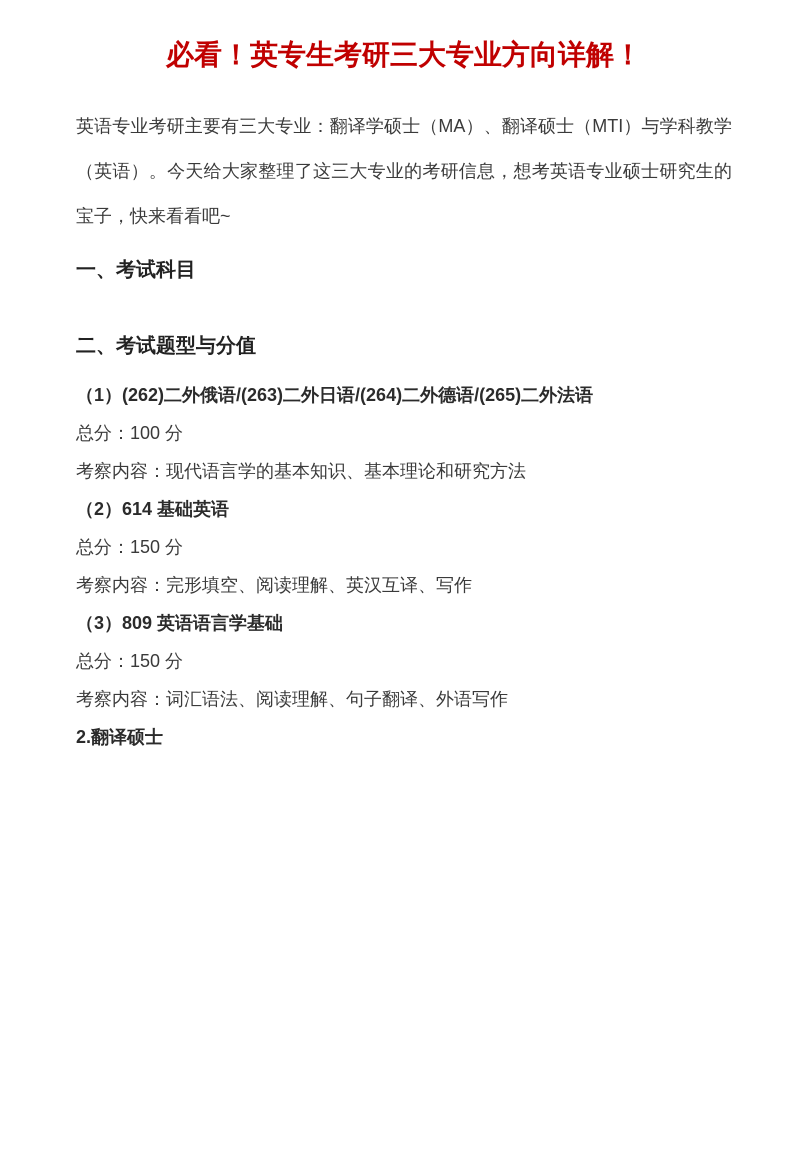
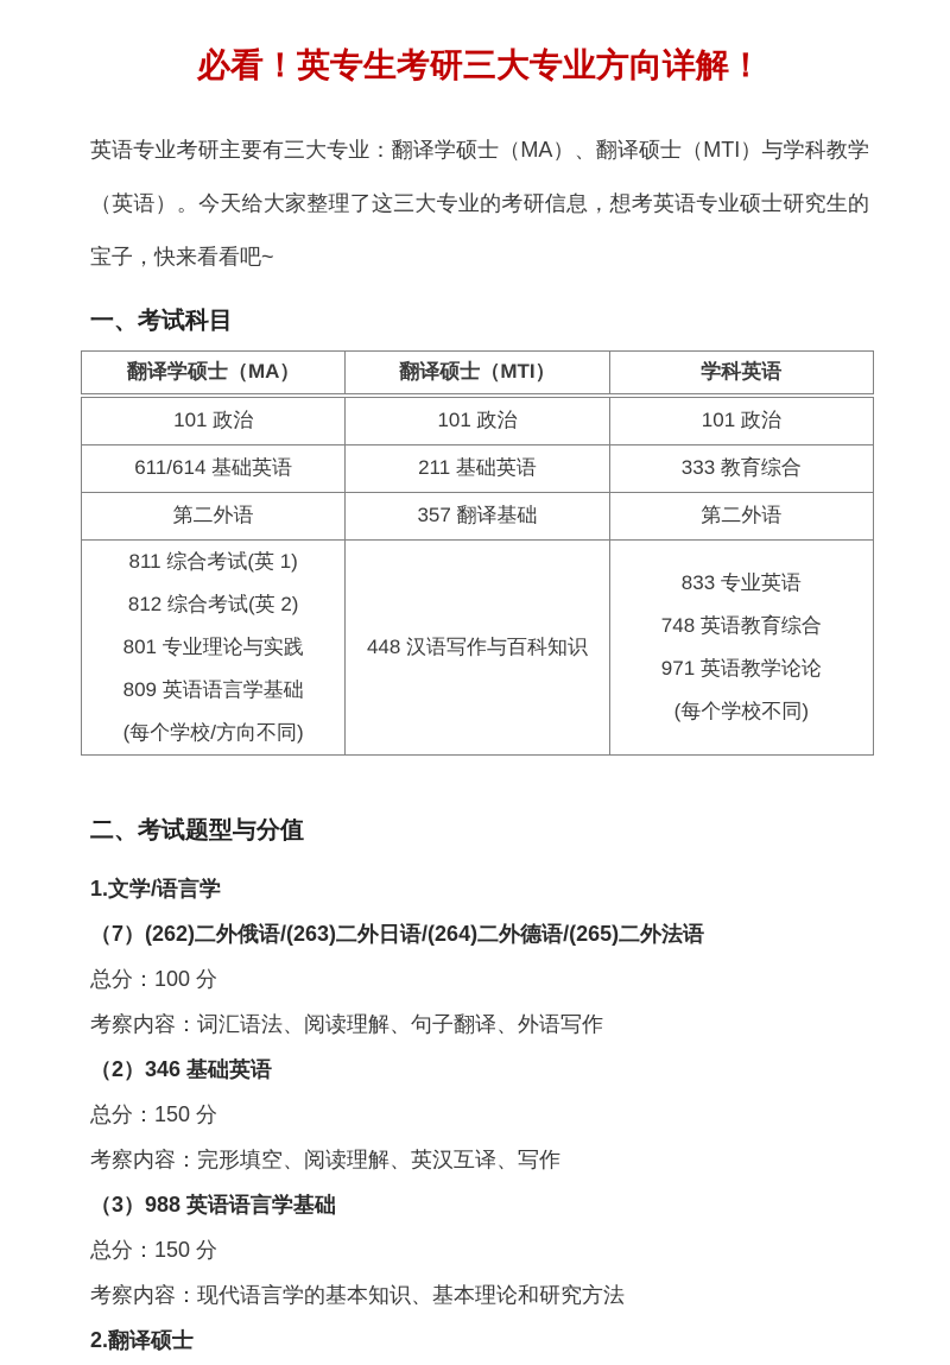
  必看！英专生考研三大专业方向详解！
  英语专业考研主要有三大专业：翻译学硕士（MA）、翻译硕士（MTI）与学科教学（英语）。今天给大家整理了这三大专业的考研信息，想考英语专业硕士研究生的宝子，快来看看吧~
  一、考试科目
+ 翻译学硕士（MA）	翻译硕士（MTI）	学科英语
+ 101 政治	101 政治	101 政治
+ 611/614 基础英语	211 基础英语	333 教育综合
+ 第二外语	357 翻译基础	第二外语
+ 811 综合考试(英 1) 812 综合考试(英 2) 801 专业理论与实践 809 英语语言学基础 (每个学校/方向不同)	448 汉语写作与百科知识	833 专业英语 748 英语教育综合 971 英语教学论论 (每个学校不同)
  二、考试题型与分值
+ 1.文学/语言学
- （1）(262)二外俄语/(263)二外日语/(264)二外德语/(265)二外法语
+ （7）(262)二外俄语/(263)二外日语/(264)二外德语/(265)二外法语
  总分：100 分
- 考察内容：现代语言学的基本知识、基本理论和研究方法
+ 考察内容：词汇语法、阅读理解、句子翻译、外语写作
- （2）614 基础英语
+ （2）346 基础英语
  总分：150 分
  考察内容：完形填空、阅读理解、英汉互译、写作
- （3）809 英语语言学基础
+ （3）988 英语语言学基础
  总分：150 分
- 考察内容：词汇语法、阅读理解、句子翻译、外语写作
+ 考察内容：现代语言学的基本知识、基本理论和研究方法
  2.翻译硕士
